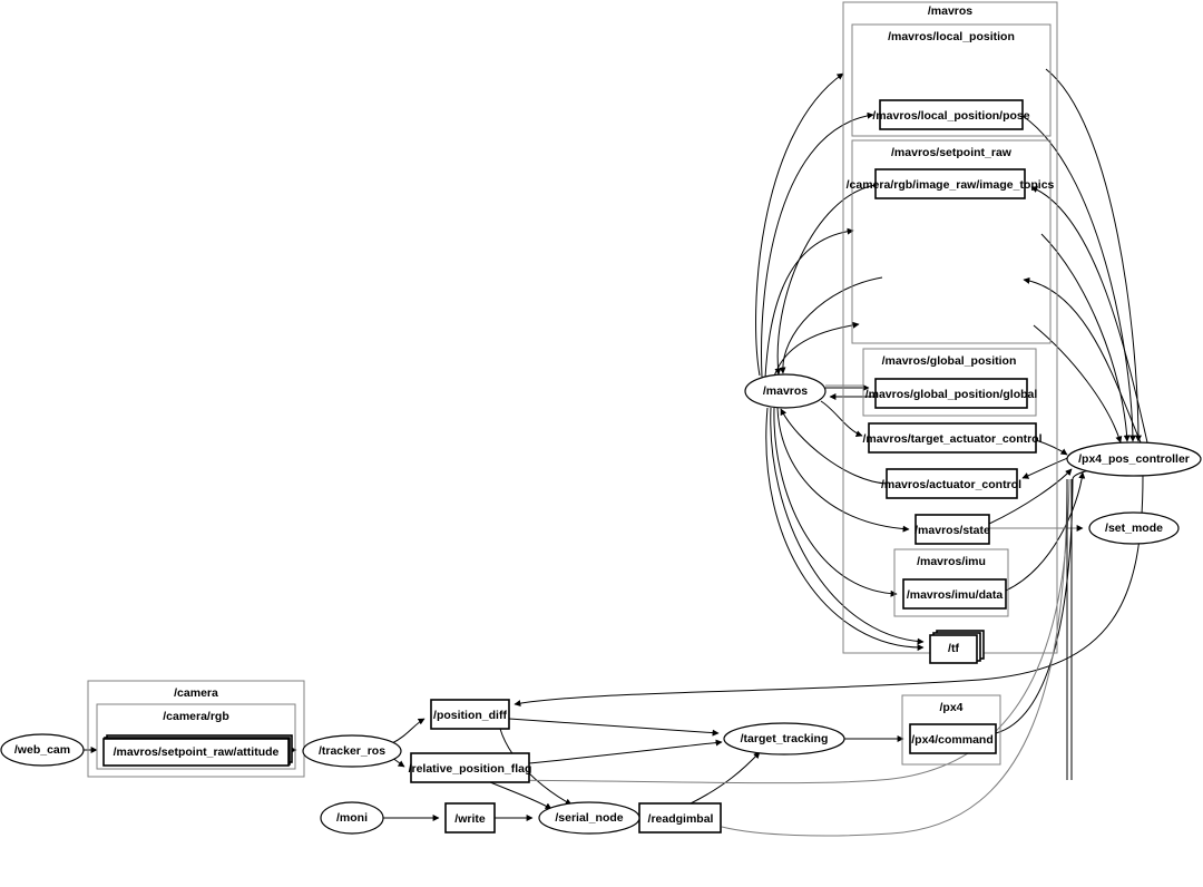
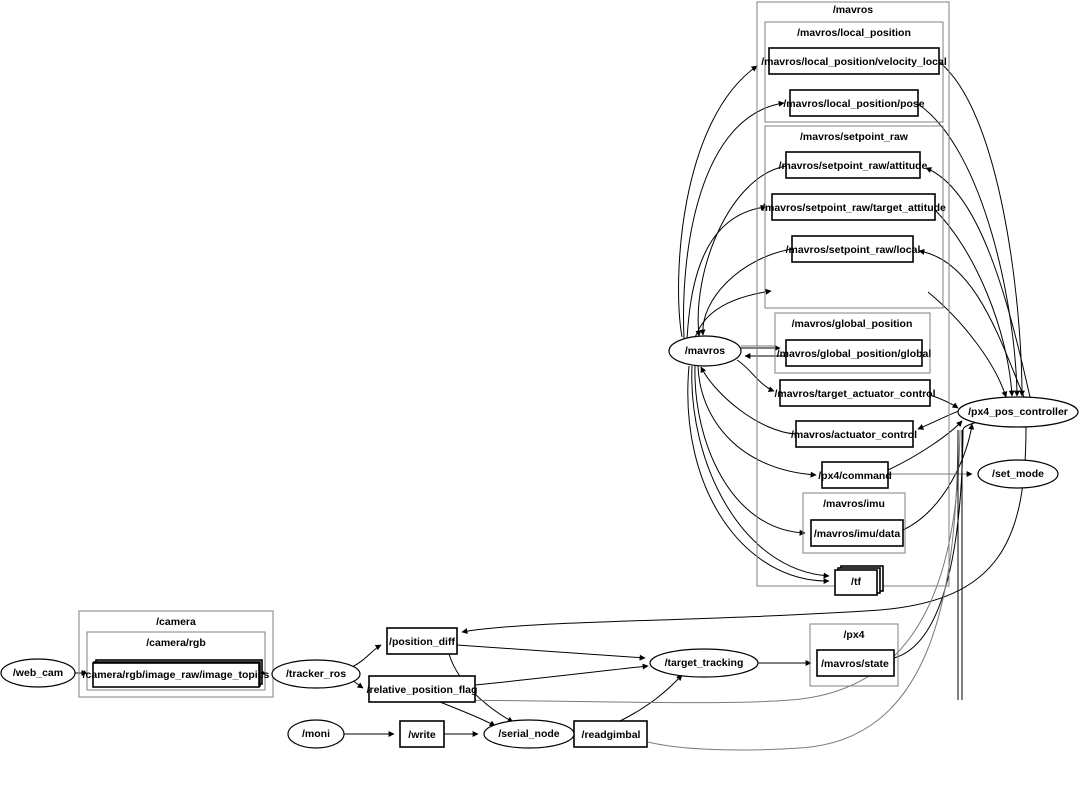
  /mavros
  /mavros/local_position
  /mavros/setpoint_raw
  /mavros/global_position
  /mavros/imu
  /camera
  /camera/rgb
  /px4
+ /mavros/local_position/velocity_local
  /mavros/local_position/pose
- /camera/rgb/image_raw/image_topics
+ /mavros/setpoint_raw/attitude
+ /mavros/setpoint_raw/target_attitude
+ /mavros/setpoint_raw/local
  /mavros/global_position/global
  /mavros/target_actuator_control
  /mavros/actuator_control
- /mavros/state
+ /px4/command
  /mavros/imu/data
  /tf
- /mavros/setpoint_raw/attitude
+ /camera/rgb/image_raw/image_topics
  /position_diff
  /relative_position_flag
  /write
  /readgimbal
- /px4/command
+ /mavros/state
  /mavros
  /px4_pos_controller
  /set_mode
  /web_cam
  /tracker_ros
  /target_tracking
  /serial_node
  /moni
